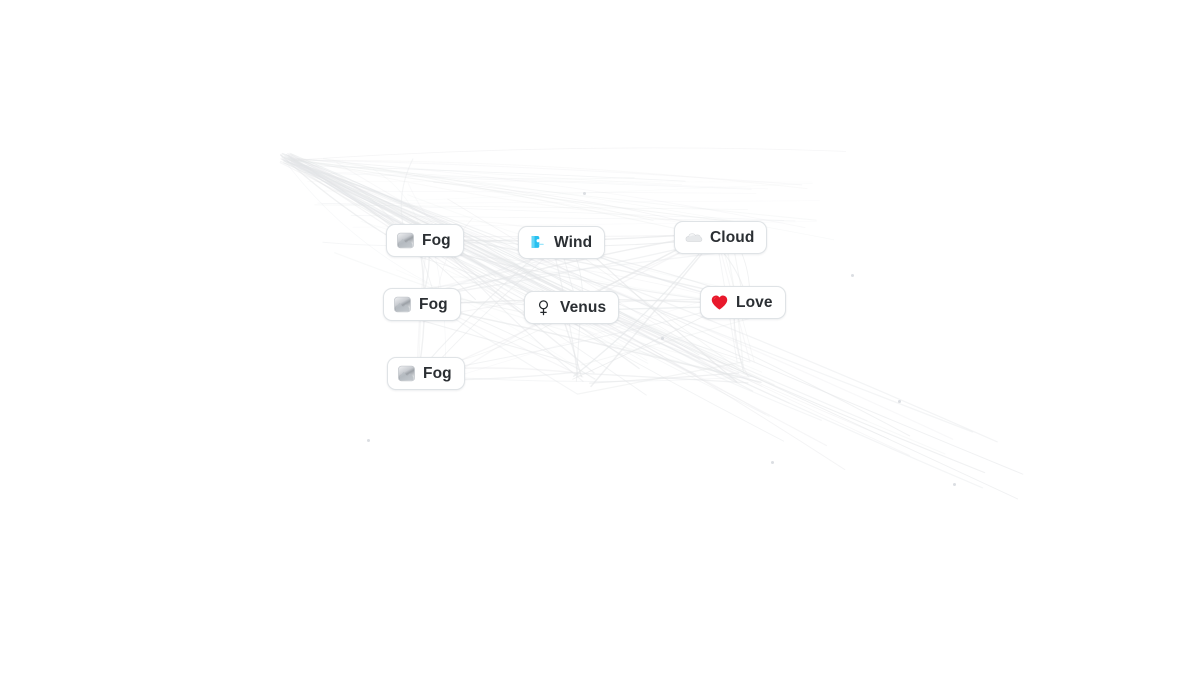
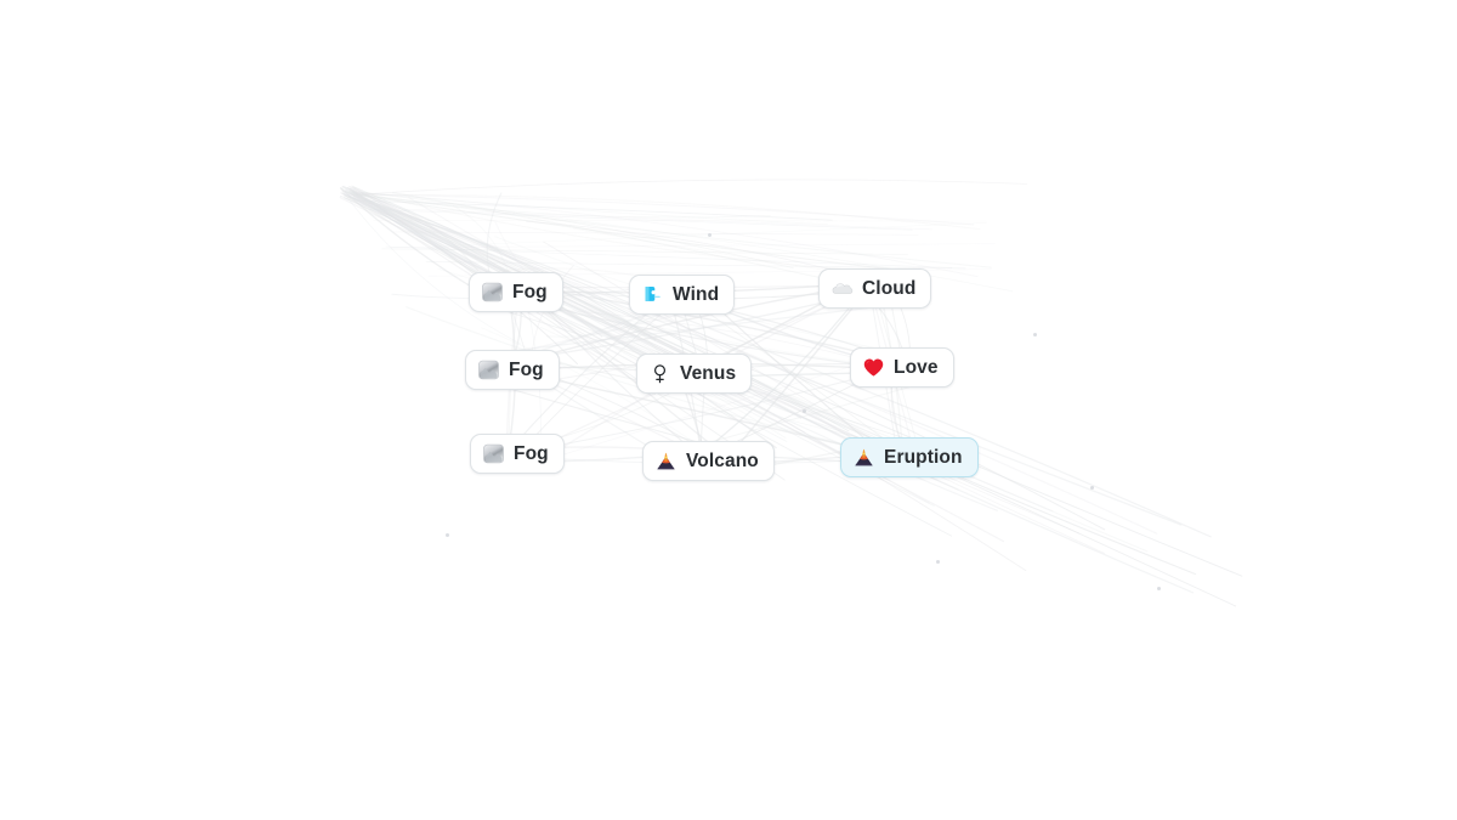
  Fog
  Wind
  Cloud
  Fog
  Venus
  Love
  Fog
+ Volcano
+ Eruption
